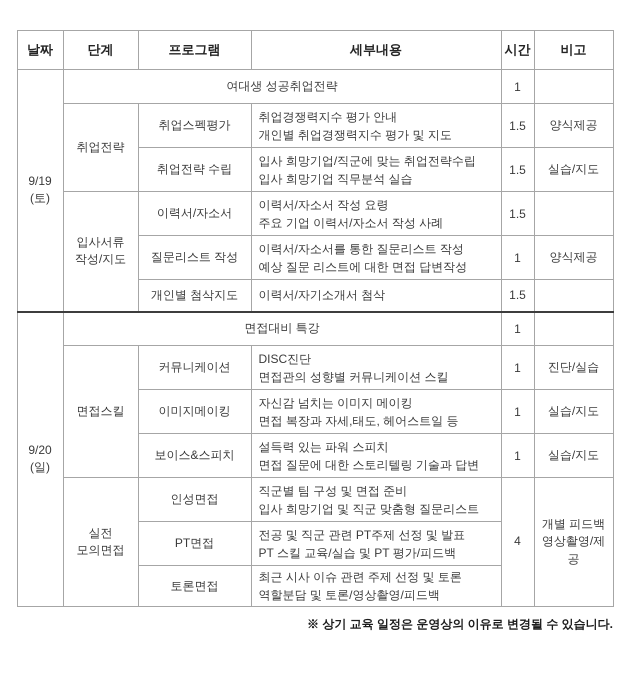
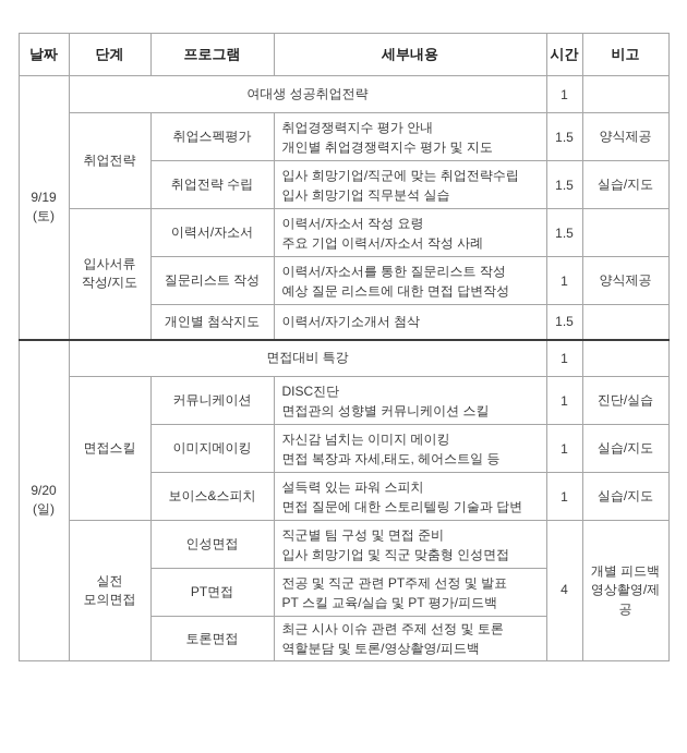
  날짜	단계	프로그램	세부내용	시간	비고
  9/19 (토)	여대생 성공취업전략	1
  취업전략	취업스펙평가	취업경쟁력지수 평가 안내 개인별 취업경쟁력지수 평가 및 지도	1.5	양식제공
  취업전략 수립	입사 희망기업/직군에 맞는 취업전략수립 입사 희망기업 직무분석 실습	1.5	실습/지도
  입사서류 작성/지도	이력서/자소서	이력서/자소서 작성 요령 주요 기업 이력서/자소서 작성 사례	1.5
  질문리스트 작성	이력서/자소서를 통한 질문리스트 작성 예상 질문 리스트에 대한 면접 답변작성	1	양식제공
  개인별 첨삭지도	이력서/자기소개서 첨삭	1.5
  9/20 (일)	면접대비 특강	1
  면접스킬	커뮤니케이션	DISC진단 면접관의 성향별 커뮤니케이션 스킬	1	진단/실습
  이미지메이킹	자신감 넘치는 이미지 메이킹 면접 복장과 자세,태도, 헤어스트일 등	1	실습/지도
  보이스&스피치	설득력 있는 파워 스피치 면접 질문에 대한 스토리텔링 기술과 답변	1	실습/지도
- 실전 모의면접	인성면접	직군별 팀 구성 및 면접 준비 입사 희망기업 및 직군 맞춤형 질문리스트	4	개별 피드백 영상촬영/제공
+ 실전 모의면접	인성면접	직군별 팀 구성 및 면접 준비 입사 희망기업 및 직군 맞춤형 인성면접	4	개별 피드백 영상촬영/제공
  PT면접	전공 및 직군 관련 PT주제 선정 및 발표 PT 스킬 교육/실습 및 PT 평가/피드백
  토론면접	최근 시사 이슈 관련 주제 선정 및 토론 역할분담 및 토론/영상촬영/피드백
- ※ 상기 교육 일정은 운영상의 이유로 변경될 수 있습니다.
